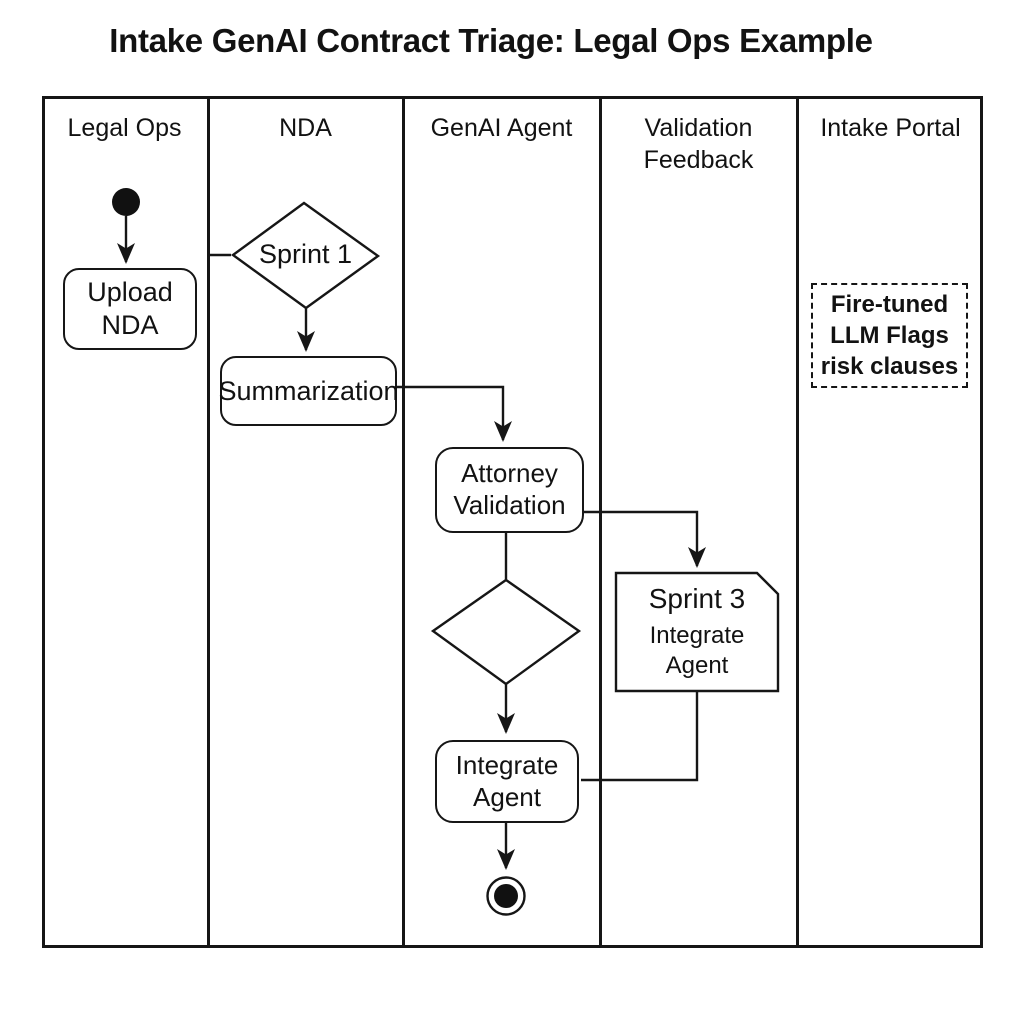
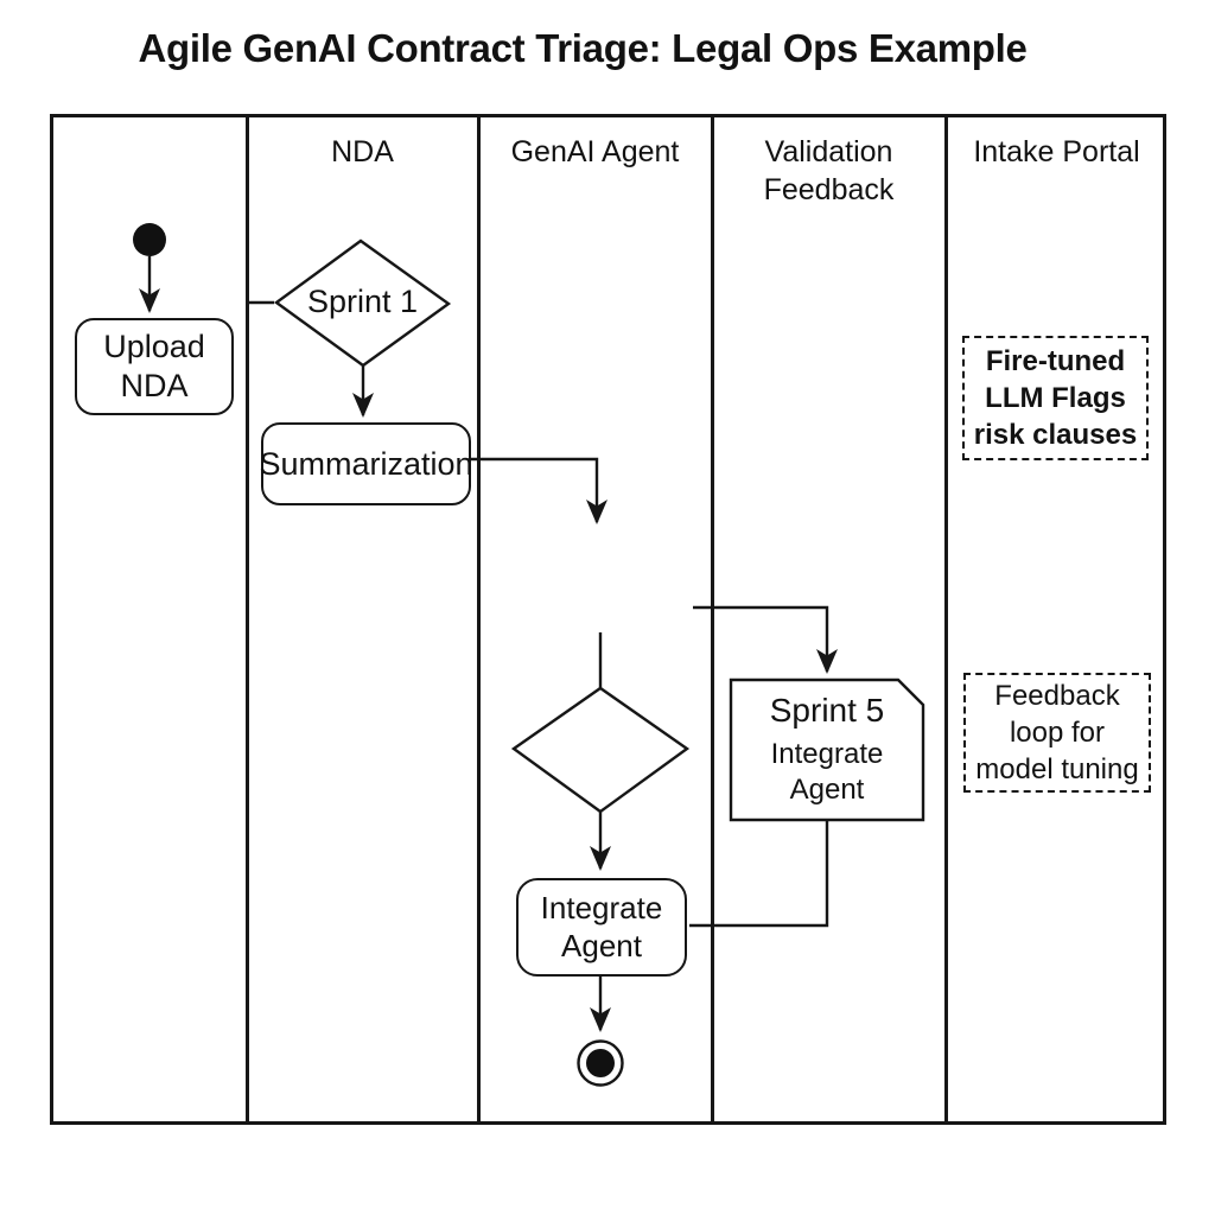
- Intake GenAI Contract Triage: Legal Ops Example
+ Agile GenAI Contract Triage: Legal Ops Example
- Legal Ops
  NDA
  GenAI Agent
  Validation Feedback
  Intake Portal
  Upload
  NDA
  Summarization
- Attorney
- Validation
  Integrate
  Agent
  Sprint 1
- Sprint 3
+ Sprint 5
  Integrate
  Agent
  Fire-tuned
  LLM Flags
  risk clauses
+ Feedback
+ loop for
+ model tuning
